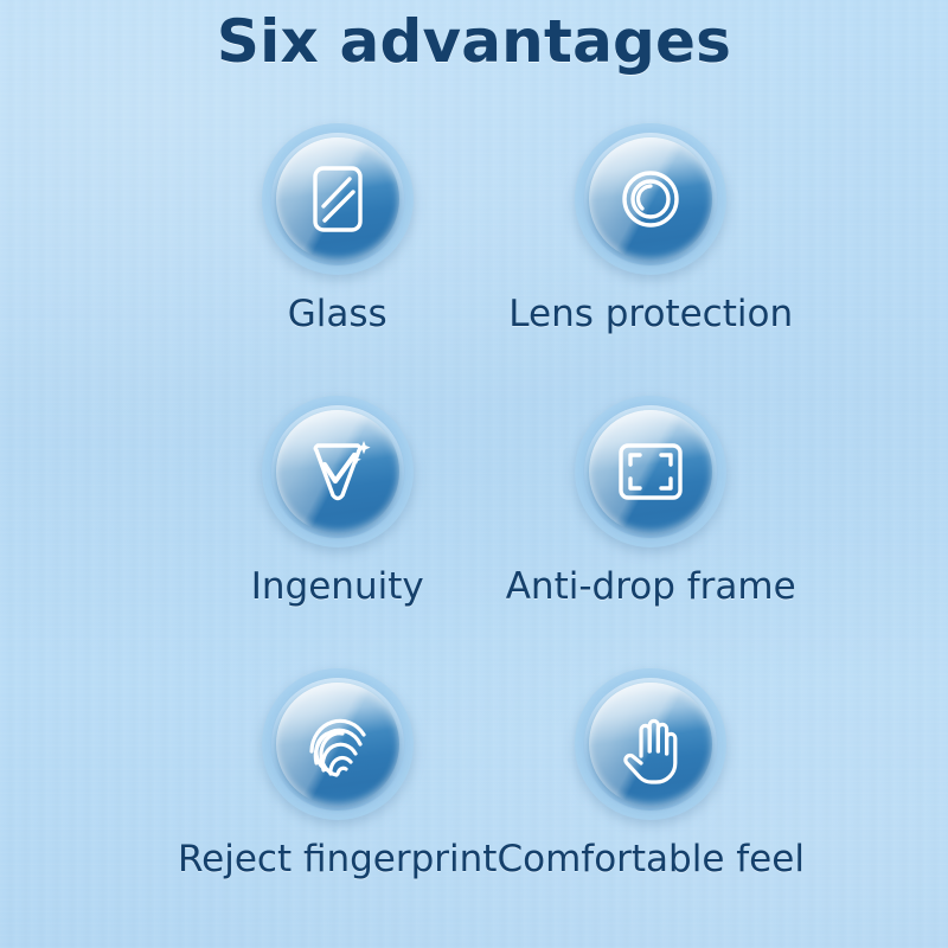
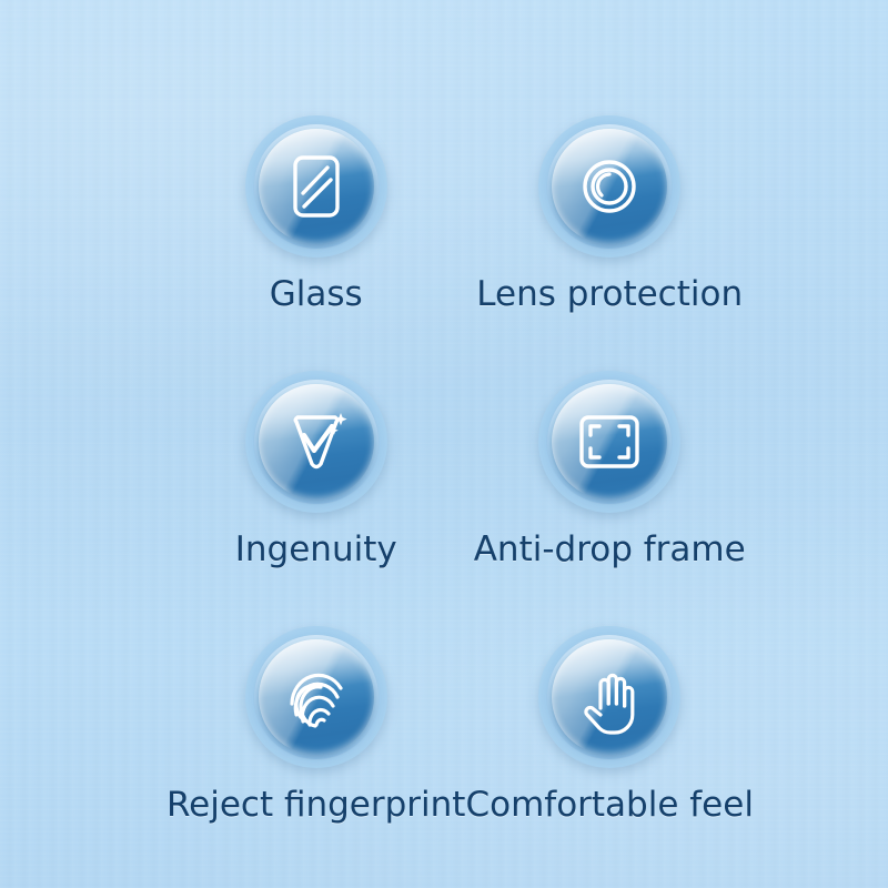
- Six advantages
  Glass
  Lens protection
  Ingenuity
  Anti-drop frame
  Reject fingerprint
  Comfortable feel
